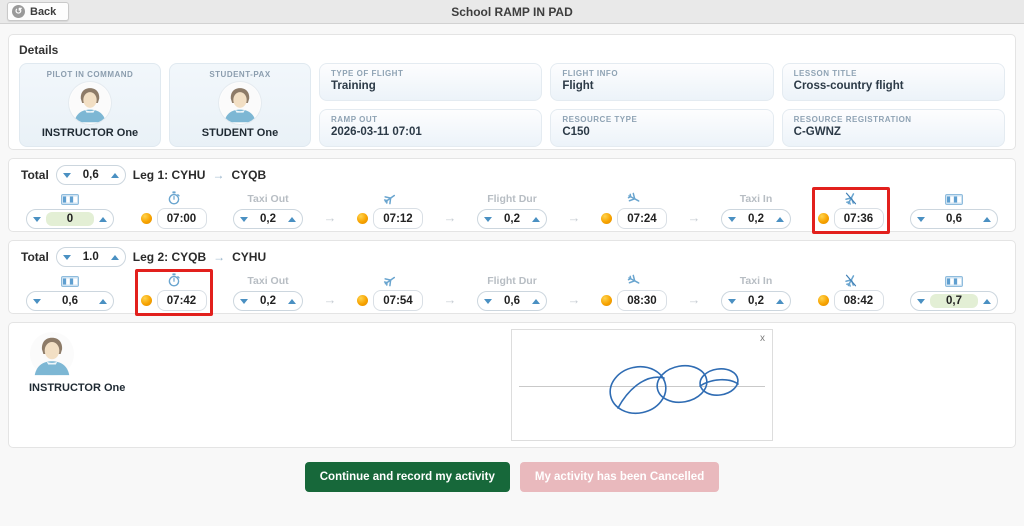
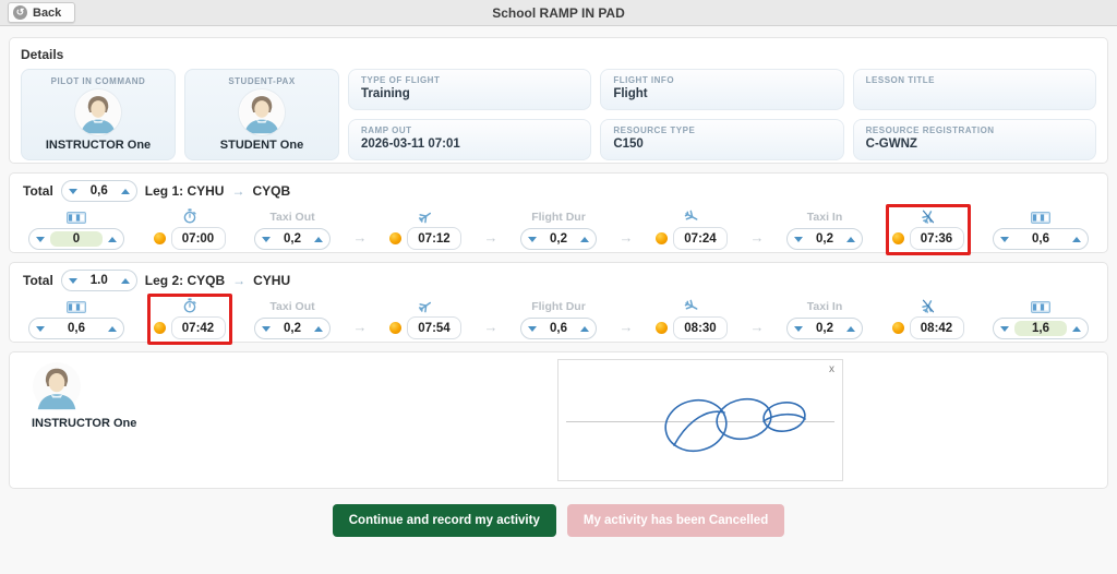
  ↺
  Back
  School RAMP IN PAD
  Details
  PILOT IN COMMAND
  INSTRUCTOR One
  STUDENT-PAX
  STUDENT One
  TYPE OF FLIGHT
  Training
  FLIGHT INFO
  Flight
  LESSON TITLE
- Cross-country flight
  RAMP OUT
  2026-03-11 07:01
  RESOURCE TYPE
  C150
  RESOURCE REGISTRATION
  C-GWNZ
  Total
  0,6
  Leg 1: CYHU
  →
  CYQB
  0
  07:00
  Taxi Out
  0,2
  →
  07:12
  →
  Flight Dur
  0,2
  →
  07:24
  →
  Taxi In
  0,2
  07:36
  0,6
  Total
  1.0
  Leg 2: CYQB
  →
  CYHU
  0,6
  07:42
  Taxi Out
  0,2
  →
  07:54
  →
  Flight Dur
  0,6
  →
  08:30
  →
  Taxi In
  0,2
  08:42
- 0,7
+ 1,6
  INSTRUCTOR One
  x
  Continue and record my activity
  My activity has been Cancelled
